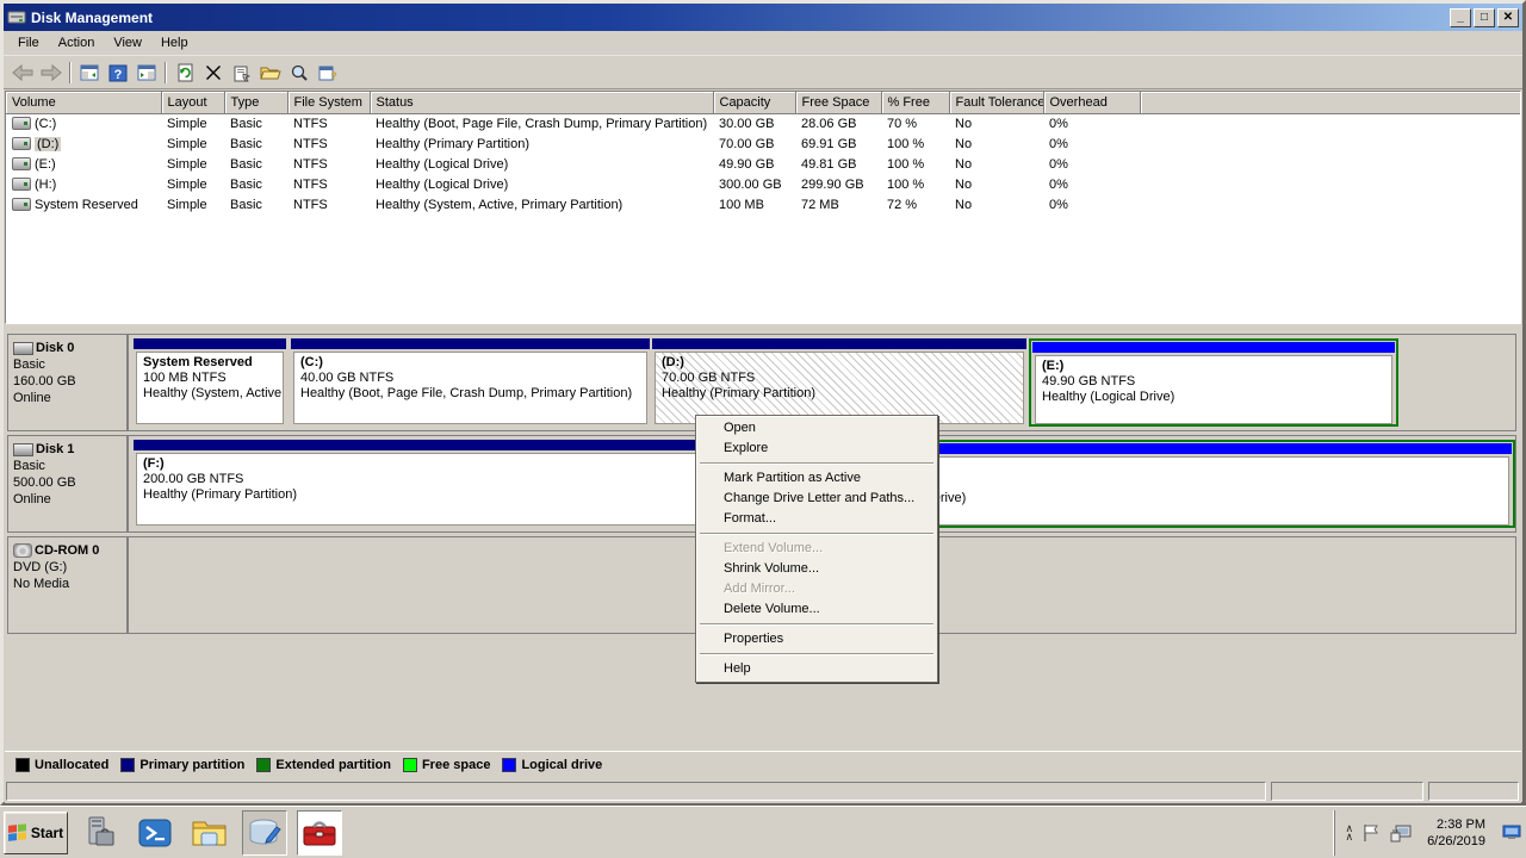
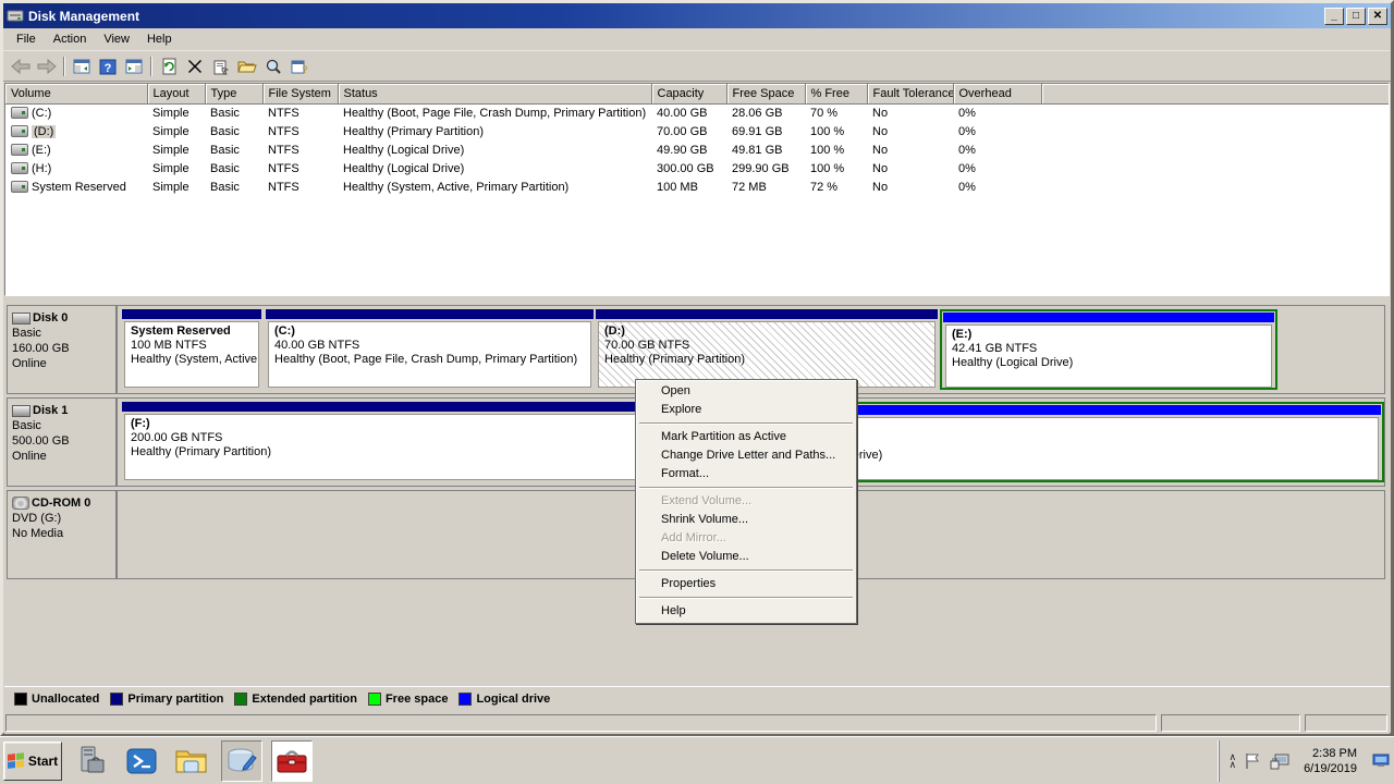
  Disk Management
  _
  □
  ✕
  File
  Action
  View
  Help
  ?
  ?
  Volume	Layout	Type	File System	Status	Capacity	Free Space	% Free	Fault Tolerance	Overhead
- (C:)	Simple	Basic	NTFS	Healthy (Boot, Page File, Crash Dump, Primary Partition)	30.00 GB	28.06 GB	70 %	No	0%
+ (C:)	Simple	Basic	NTFS	Healthy (Boot, Page File, Crash Dump, Primary Partition)	40.00 GB	28.06 GB	70 %	No	0%
  (D:)	Simple	Basic	NTFS	Healthy (Primary Partition)	70.00 GB	69.91 GB	100 %	No	0%
  (E:)	Simple	Basic	NTFS	Healthy (Logical Drive)	49.90 GB	49.81 GB	100 %	No	0%
  (H:)	Simple	Basic	NTFS	Healthy (Logical Drive)	300.00 GB	299.90 GB	100 %	No	0%
  System Reserved	Simple	Basic	NTFS	Healthy (System, Active, Primary Partition)	100 MB	72 MB	72 %	No	0%
  Disk 0
  Basic
  160.00 GB
  Online
  System Reserved
  100 MB NTFS
  (C:)
  40.00 GB NTFS
  Healthy (Boot, Page File, Crash Dump, Primary Partition)
  (D:)
  70.00 GB NTFS
  Healthy (Primary Partition)
  (E:)
- 49.90 GB NTFS
+ 42.41 GB NTFS
  Healthy (Logical Drive)
  Disk 1
  Basic
  500.00 GB
  Online
  (F:)
  200.00 GB NTFS
  Healthy (Primary Partition)
  CD-ROM 0
  DVD (G:)
  No Media
  Open
  Explore
  Mark Partition as Active
  Change Drive Letter and Paths...
  Format...
  Extend Volume...
  Shrink Volume...
  Add Mirror...
  Delete Volume...
  Properties
  Help
  Unallocated
  Primary partition
  Extended partition
  Free space
  Logical drive
  Start
  ∧
  ∧
  2:38 PM
- 6/26/2019
+ 6/19/2019
